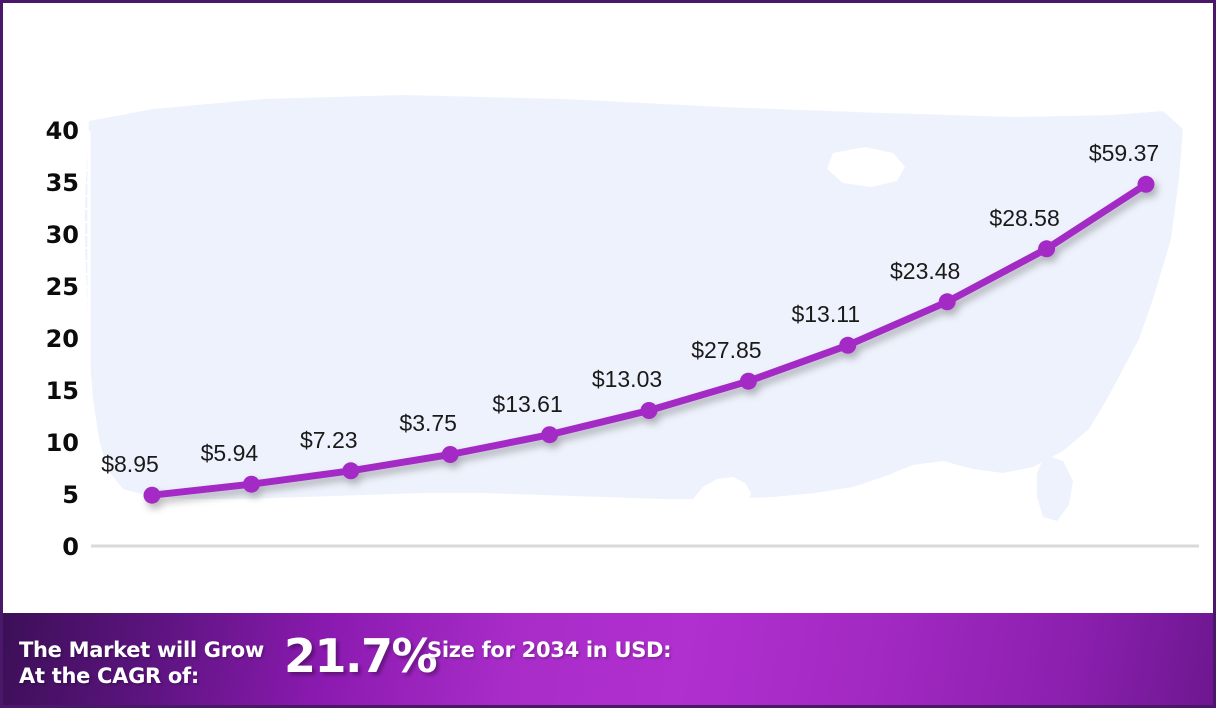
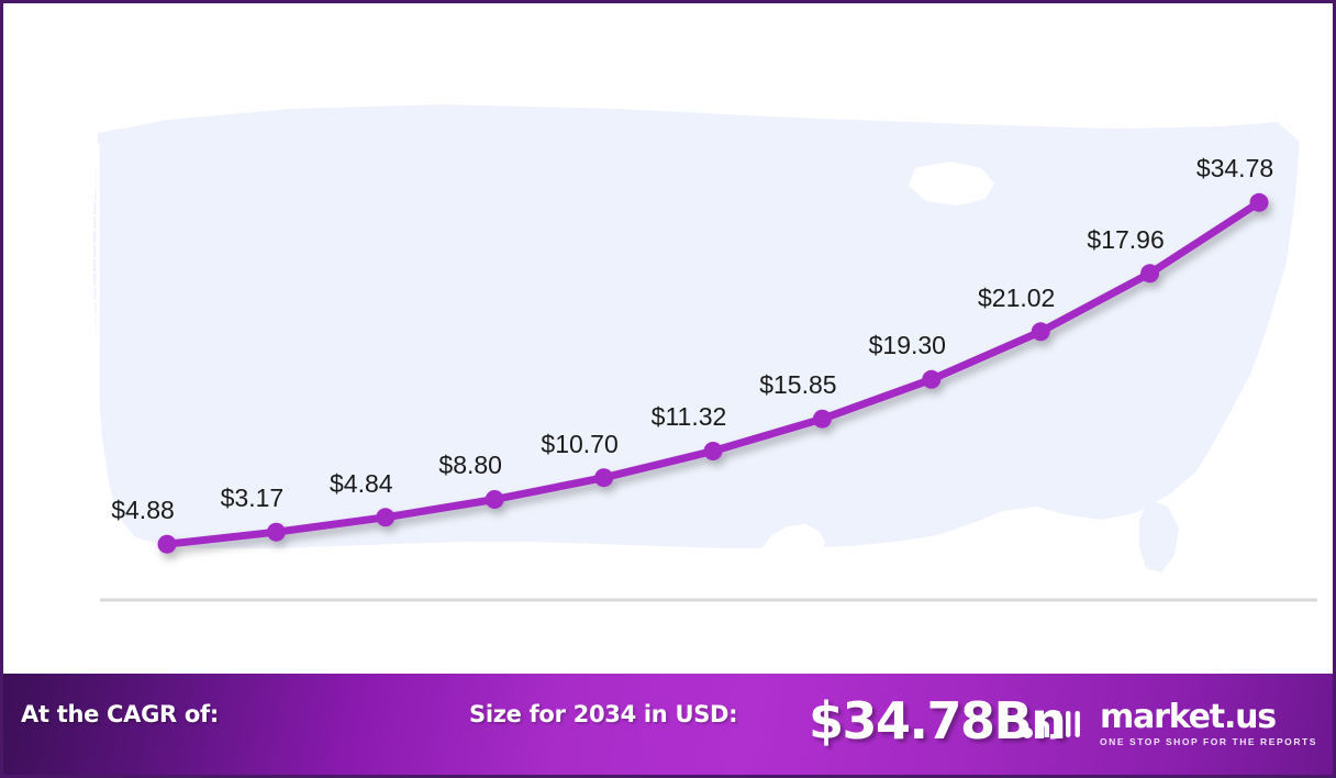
- 40
- 35
- 30
- 25
- 20
- 15
- 10
- 5
- 0
- $8.95
+ $4.88
- $5.94
+ $3.17
- $7.23
+ $4.84
- $3.75
+ $8.80
- $13.61
+ $10.70
- $13.03
+ $11.32
- $27.85
+ $15.85
- $13.11
+ $19.30
- $23.48
+ $21.02
- $28.58
+ $17.96
- $59.37
+ $34.78
- The Market will Grow
  At the CAGR of:
- 21.7%
  Size for 2034 in USD:
+ $34.78Bn
+ market.us
+ ONE STOP SHOP FOR THE REPORTS
